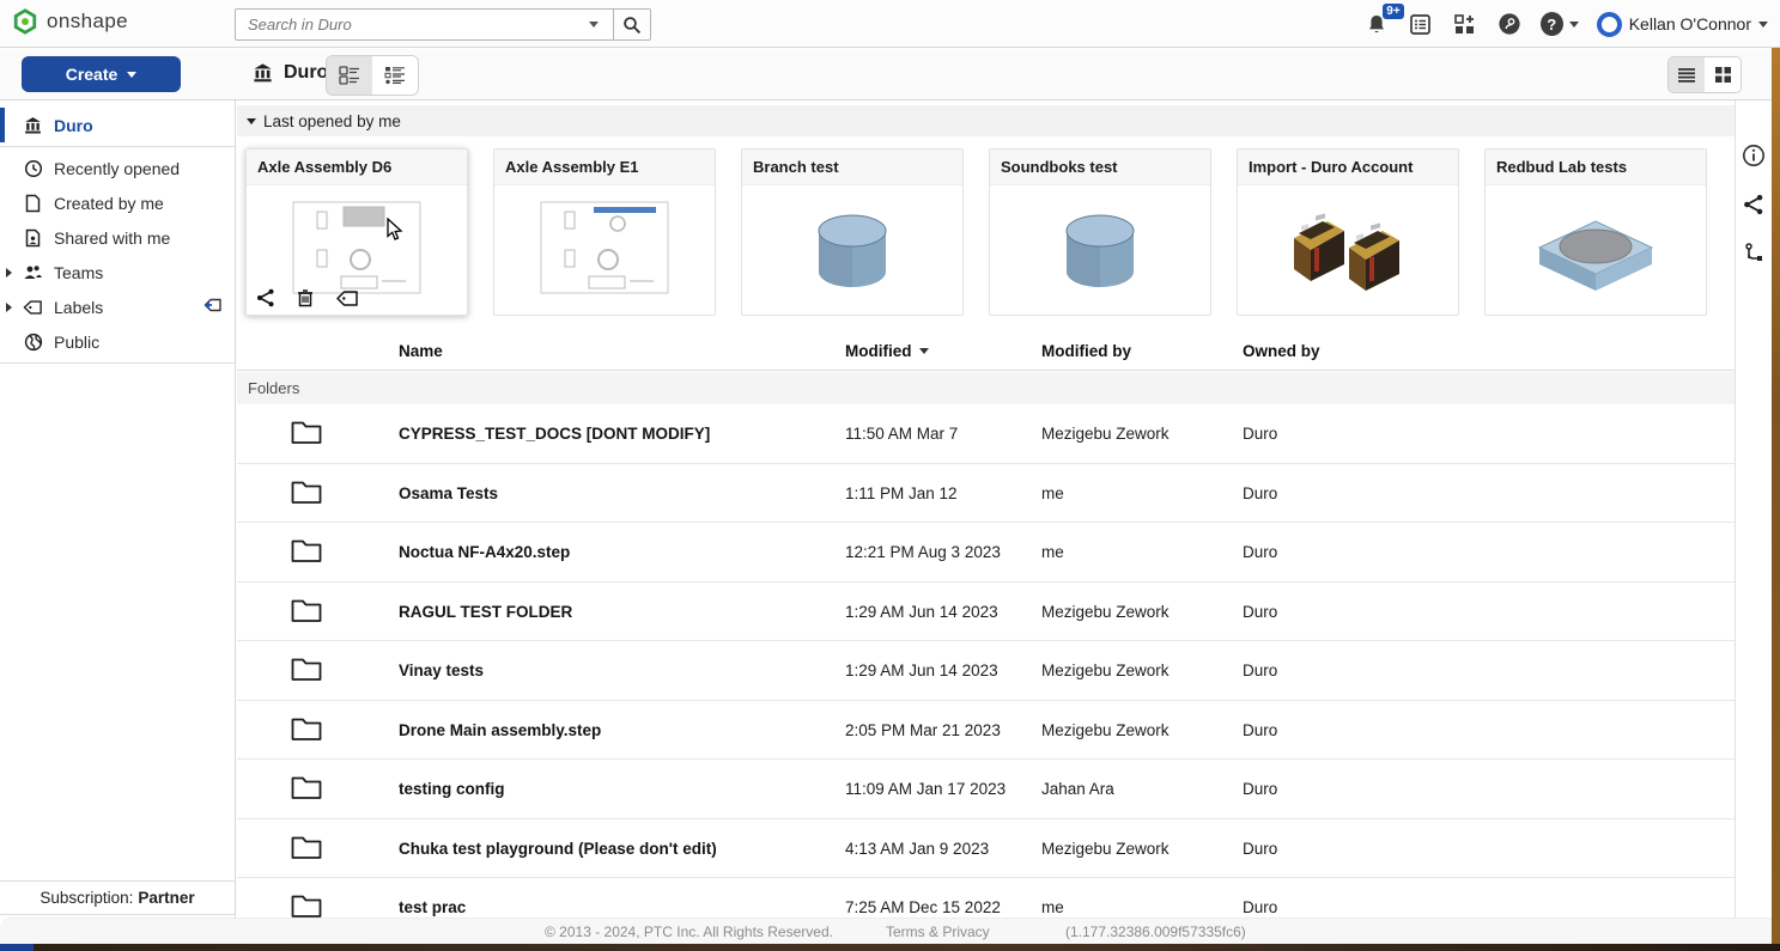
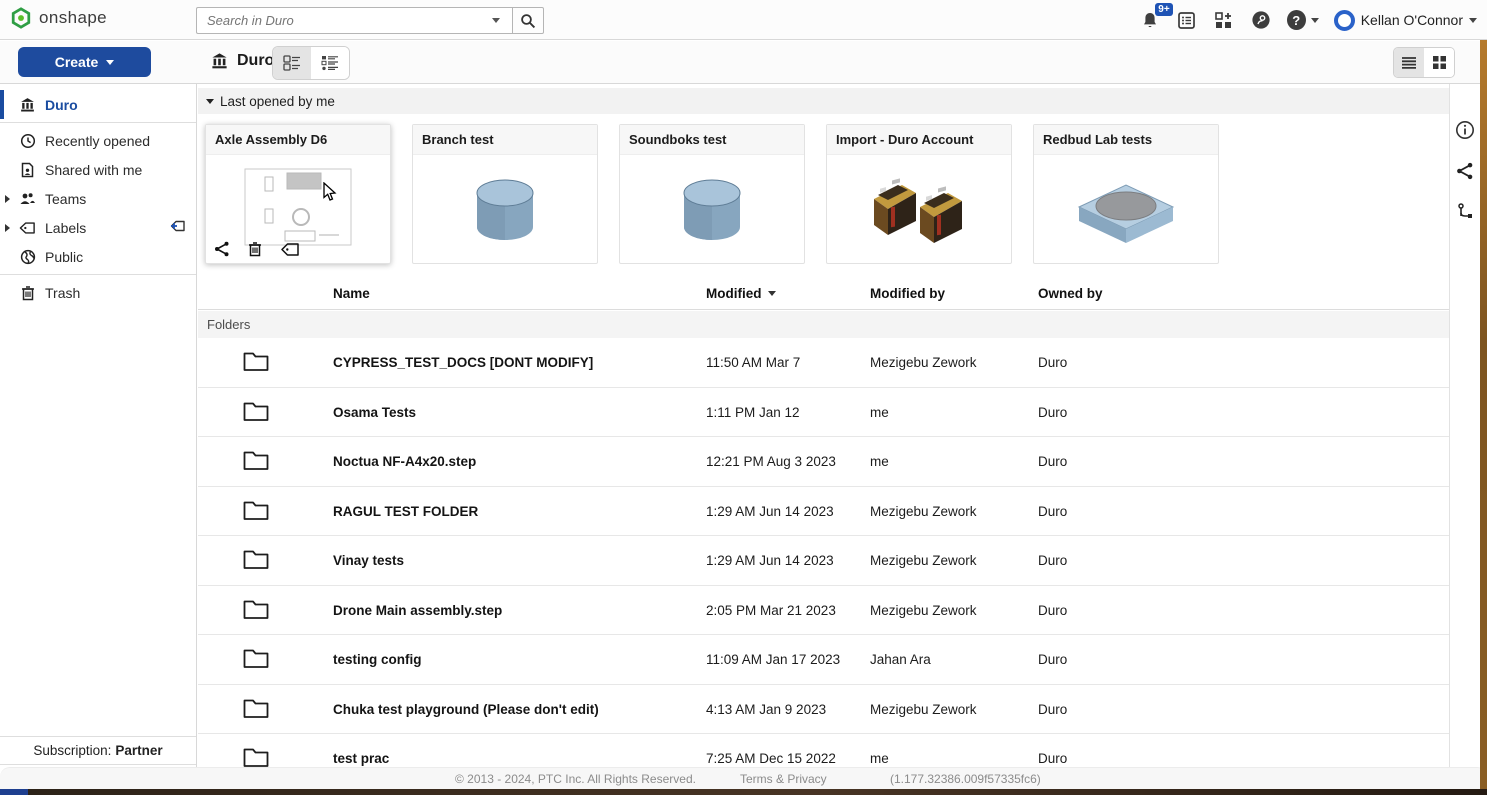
  onshape
  Search in Duro
  9+
  ?
  Kellan O'Connor
  Create
  Duro
  Duro
  Recently opened
- Created by me
  Shared with me
  Teams
  Labels
  Public
+ Trash
  Subscription:
  Partner
  Last opened by me
  Axle Assembly D6
- Axle Assembly E1
  Branch test
  Soundboks test
  Import - Duro Account
  Redbud Lab tests
  Name
  Modified
  Modified by
  Owned by
  Folders
  CYPRESS_TEST_DOCS [DONT MODIFY]
  11:50 AM Mar 7
  Mezigebu Zework
  Duro
  Osama Tests
  1:11 PM Jan 12
  me
  Duro
  Noctua NF-A4x20.step
  12:21 PM Aug 3 2023
  me
  Duro
  RAGUL TEST FOLDER
  1:29 AM Jun 14 2023
  Mezigebu Zework
  Duro
  Vinay tests
  1:29 AM Jun 14 2023
  Mezigebu Zework
  Duro
  Drone Main assembly.step
  2:05 PM Mar 21 2023
  Mezigebu Zework
  Duro
  testing config
  11:09 AM Jan 17 2023
  Jahan Ara
  Duro
  Chuka test playground (Please don't edit)
  4:13 AM Jan 9 2023
  Mezigebu Zework
  Duro
  test prac
  7:25 AM Dec 15 2022
  me
  Duro
  © 2013 - 2024, PTC Inc. All Rights Reserved.
  Terms & Privacy
  (1.177.32386.009f57335fc6)
